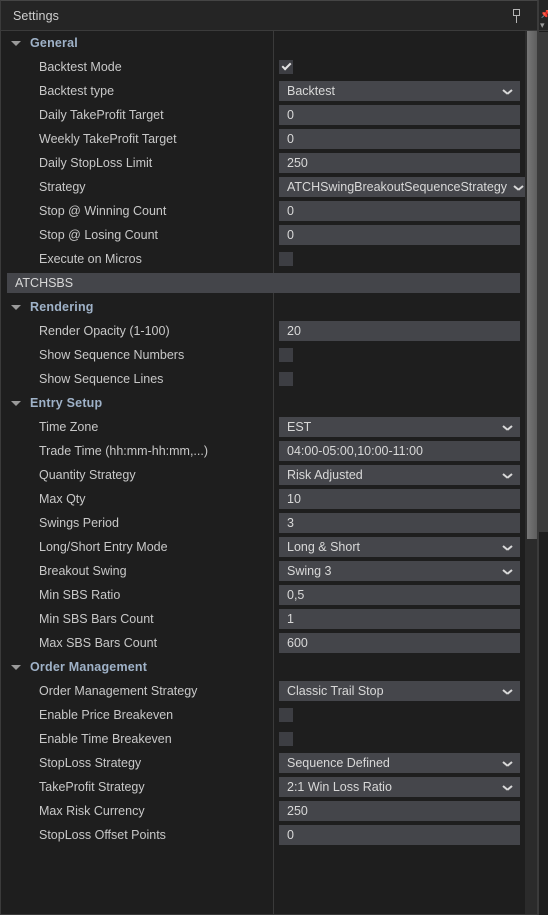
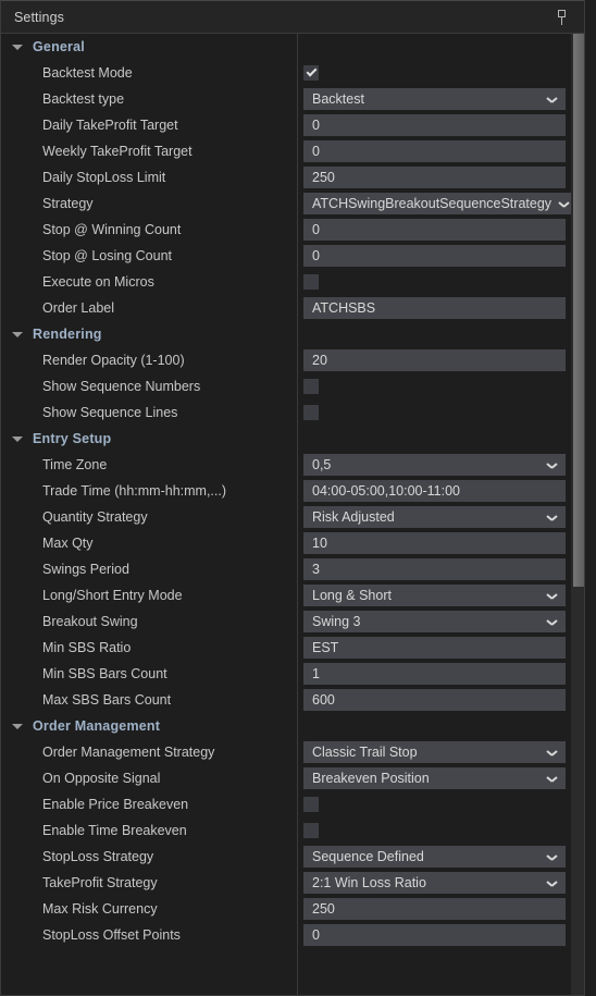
  Settings
  General
  Backtest Mode
  Backtest type
  Backtest
  Daily TakeProfit Target
  0
  Weekly TakeProfit Target
  0
  Daily StopLoss Limit
  250
  Strategy
  ATCHSwingBreakoutSequenceStrategy
  Stop @ Winning Count
  0
  Stop @ Losing Count
  0
  Execute on Micros
+ Order Label
  ATCHSBS
  Rendering
  Render Opacity (1-100)
  20
  Show Sequence Numbers
  Show Sequence Lines
  Entry Setup
  Time Zone
- EST
+ 0,5
  Trade Time (hh:mm-hh:mm,...)
  04:00-05:00,10:00-11:00
  Quantity Strategy
  Risk Adjusted
  Max Qty
  10
  Swings Period
  3
  Long/Short Entry Mode
  Long & Short
  Breakout Swing
  Swing 3
  Min SBS Ratio
- 0,5
+ EST
  Min SBS Bars Count
  1
  Max SBS Bars Count
  600
  Order Management
  Order Management Strategy
  Classic Trail Stop
+ On Opposite Signal
+ Breakeven Position
  Enable Price Breakeven
  Enable Time Breakeven
  StopLoss Strategy
  Sequence Defined
  TakeProfit Strategy
  2:1 Win Loss Ratio
  Max Risk Currency
  250
  StopLoss Offset Points
  0
- 📌
- ▾
